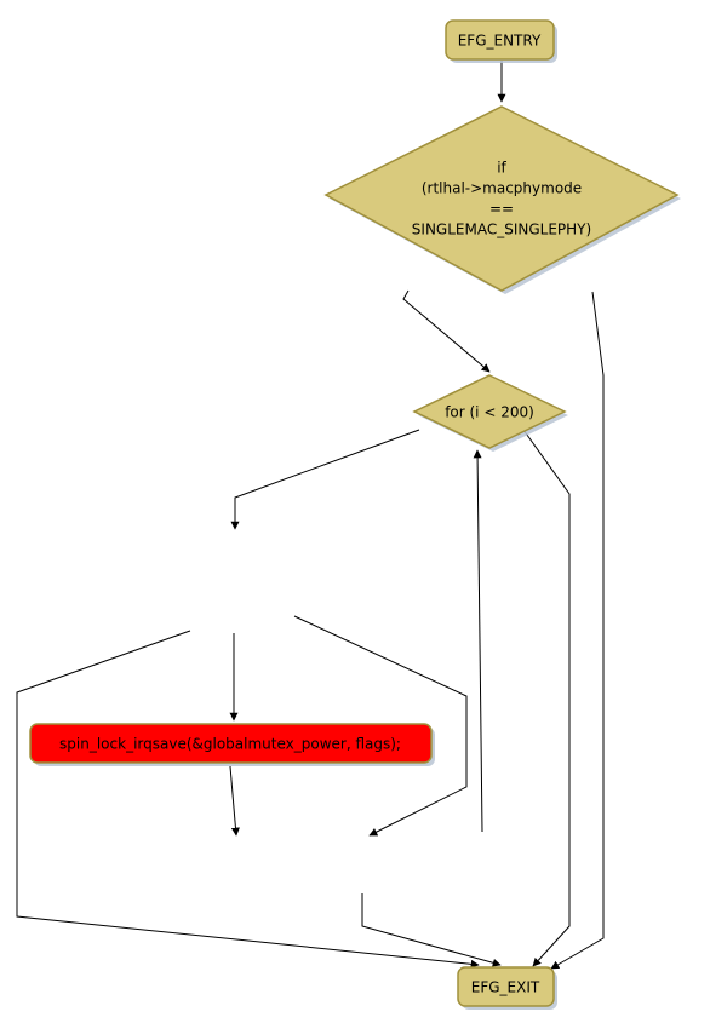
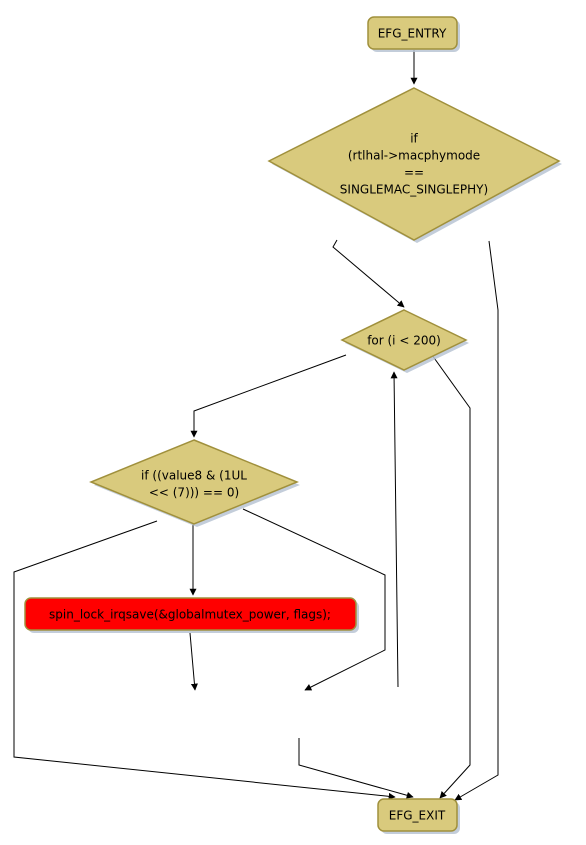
  EFG_ENTRY
  if
  (rtlhal->macphymode
  ==
  SINGLEMAC_SINGLEPHY)
  for (i < 200)
+ if ((value8 & (1UL
+ << (7))) == 0)
  spin_lock_irqsave(&globalmutex_power, flags);
  EFG_EXIT
